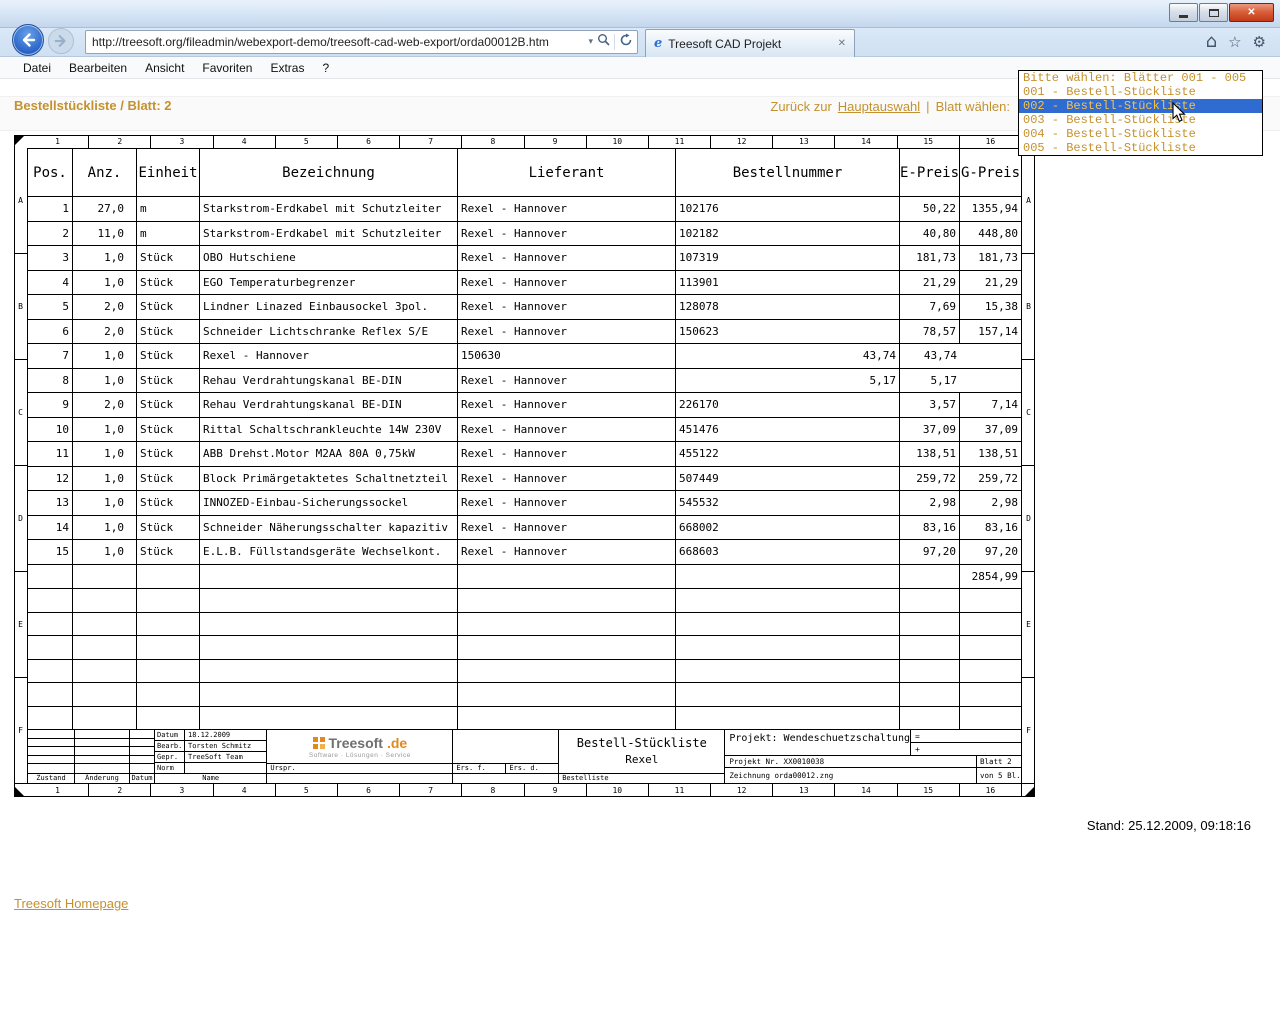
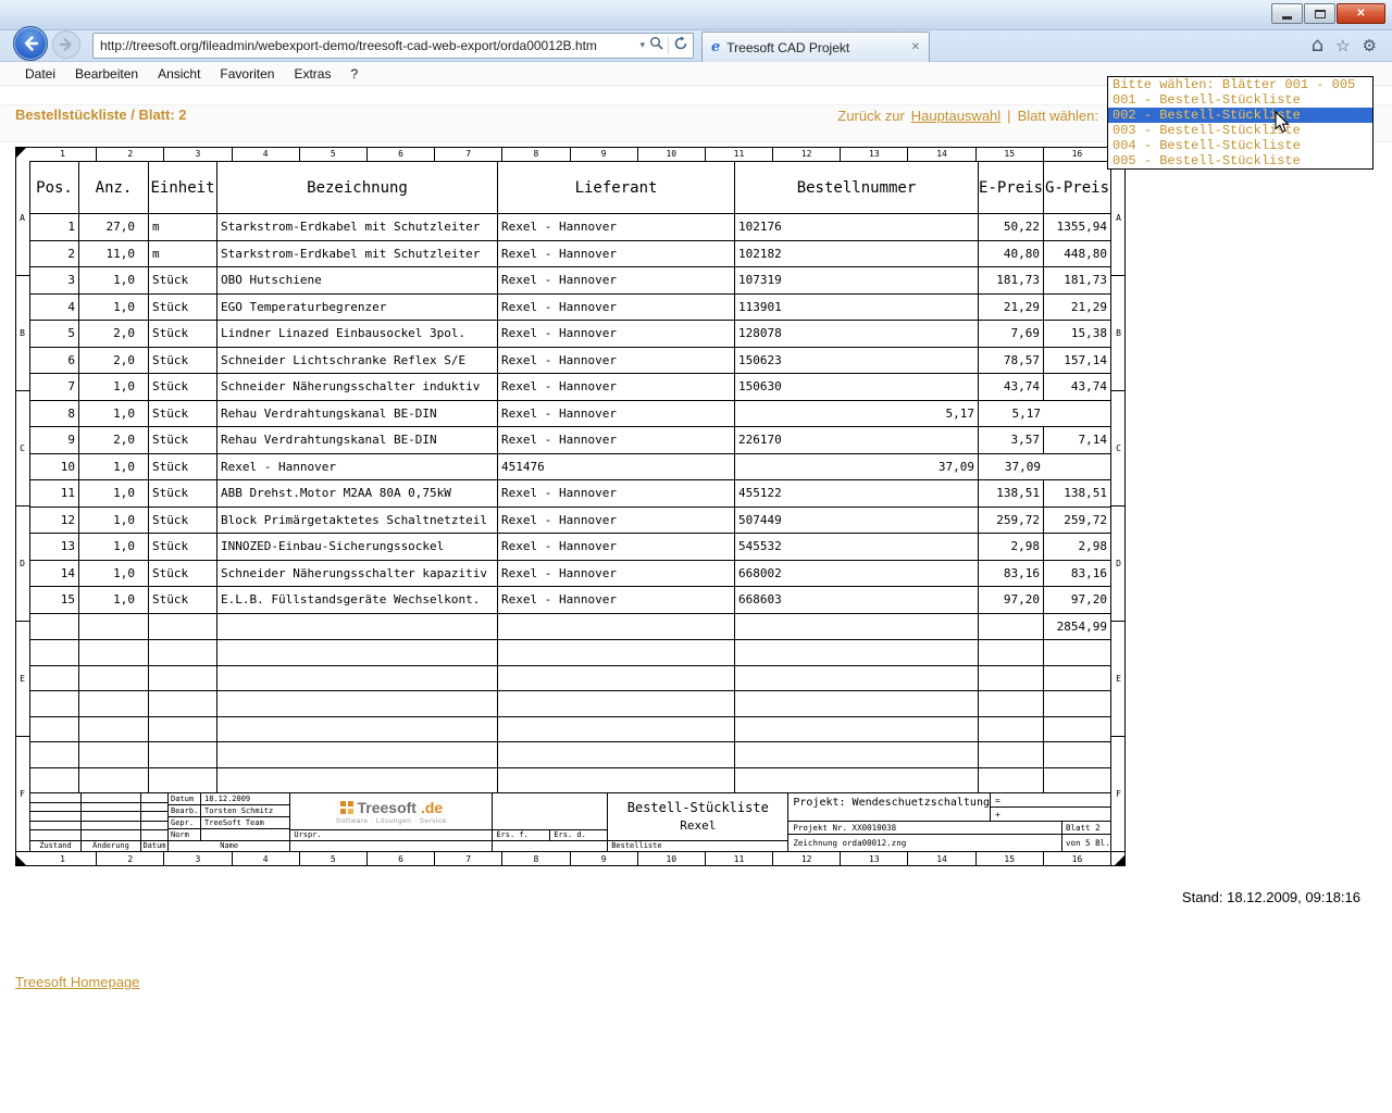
  ✕
  http://treesoft.org/fileadmin/webexport-demo/treesoft-cad-web-export/orda00012B.htm
  ▾
  e
  Treesoft CAD Projekt
  ✕
  ⌂
  ☆
  ⚙
  Datei
  Bearbeiten
  Ansicht
  Favoriten
  Extras
  ?
  Bestellstückliste / Blatt: 2
  Zurück zur
  Hauptauswahl
  |
  Blatt wählen:
  1
  2
  3
  4
  5
  6
  7
  8
  9
  10
  11
  12
  13
  14
  15
  16
  1
  2
  3
  4
  5
  6
  7
  8
  9
  10
  11
  12
  13
  14
  15
  16
  A
  B
  C
  D
  E
  F
  A
  B
  C
  D
  E
  F
  Pos.
  Anz.
  Einheit
  Bezeichnung
  Lieferant
  Bestellnummer
  E-Preis
  G-Preis
  1
  27,0
  m
  Starkstrom-Erdkabel mit Schutzleiter
  Rexel - Hannover
  102176
  50,22
  1355,94
  2
  11,0
  m
  Starkstrom-Erdkabel mit Schutzleiter
  Rexel - Hannover
  102182
  40,80
  448,80
  3
  1,0
  Stück
  OBO Hutschiene
  Rexel - Hannover
  107319
  181,73
  181,73
  4
  1,0
  Stück
  EGO Temperaturbegrenzer
  Rexel - Hannover
  113901
  21,29
  21,29
  5
  2,0
  Stück
  Lindner Linazed Einbausockel 3pol.
  Rexel - Hannover
  128078
  7,69
  15,38
  6
  2,0
  Stück
  Schneider Lichtschranke Reflex S/E
  Rexel - Hannover
  150623
  78,57
  157,14
  7
  1,0
  Stück
+ Schneider Näherungsschalter induktiv
  Rexel - Hannover
  150630
  43,74
  43,74
  8
  1,0
  Stück
  Rehau Verdrahtungskanal BE-DIN
  Rexel - Hannover
  5,17
  5,17
  9
  2,0
  Stück
  Rehau Verdrahtungskanal BE-DIN
  Rexel - Hannover
  226170
  3,57
  7,14
  10
  1,0
  Stück
- Rittal Schaltschrankleuchte 14W 230V
  Rexel - Hannover
  451476
  37,09
  37,09
  11
  1,0
  Stück
  ABB Drehst.Motor M2AA 80A 0,75kW
  Rexel - Hannover
  455122
  138,51
  138,51
  12
  1,0
  Stück
  Block Primärgetaktetes Schaltnetzteil
  Rexel - Hannover
  507449
  259,72
  259,72
  13
  1,0
  Stück
  INNOZED-Einbau-Sicherungssockel
  Rexel - Hannover
  545532
  2,98
  2,98
  14
  1,0
  Stück
  Schneider Näherungsschalter kapazitiv
  Rexel - Hannover
  668002
  83,16
  83,16
  15
  1,0
  Stück
  E.L.B. Füllstandsgeräte Wechselkont.
  Rexel - Hannover
  668603
  97,20
  97,20
  2854,99
  Datum
  18.12.2009
  Bearb.
  Torsten Schmitz
  Gepr.
  TreeSoft Team
  Norm
  Zustand
  Änderung
  Datum
  Name
  Treesoft
  .de
  Urspr.
  Ers. f.
  Ers. d.
  Bestell-Stückliste
  Rexel
  Bestelliste
  Projekt: Wendeschuetzschaltung
  =
  +
  Projekt Nr. XX0010038
  Blatt 2
  Zeichnung orda00012.zng
  von 5 Bl.
- Stand: 25.12.2009, 09:18:16
+ Stand: 18.12.2009, 09:18:16
  Treesoft Homepage
  Bitte wählen: Blätter 001 - 005
  001 - Bestell-Stückliste
  002 - Bestell-Stückliste
  003 - Bestell-Stückliste
  004 - Bestell-Stückliste
  005 - Bestell-Stückliste
